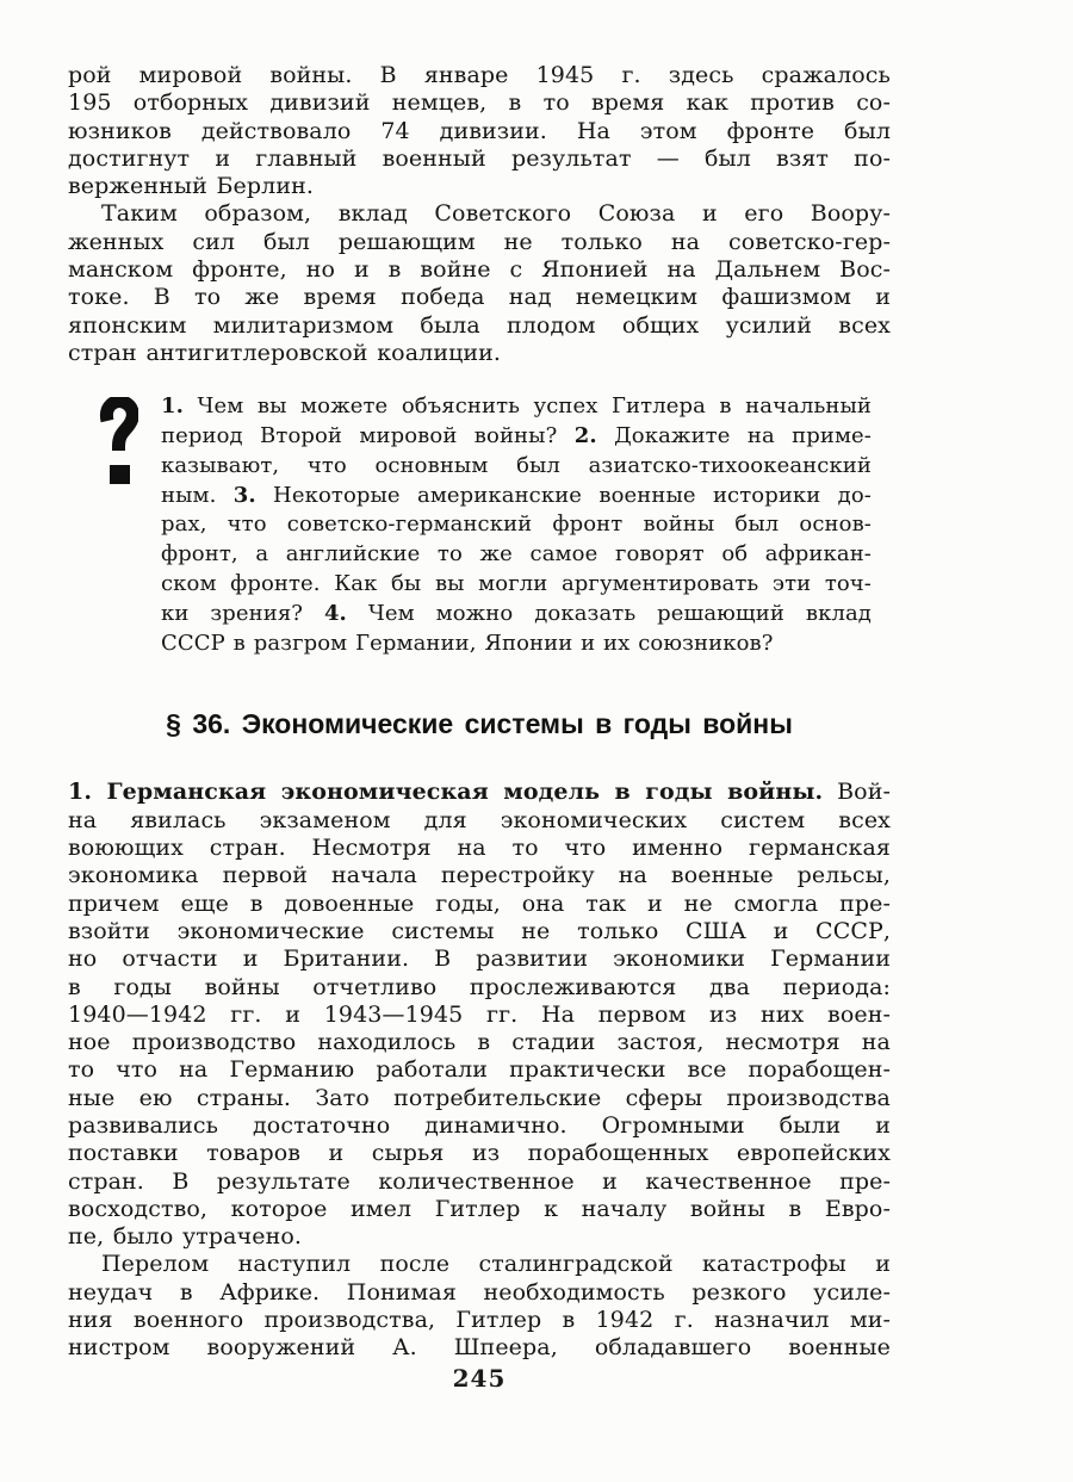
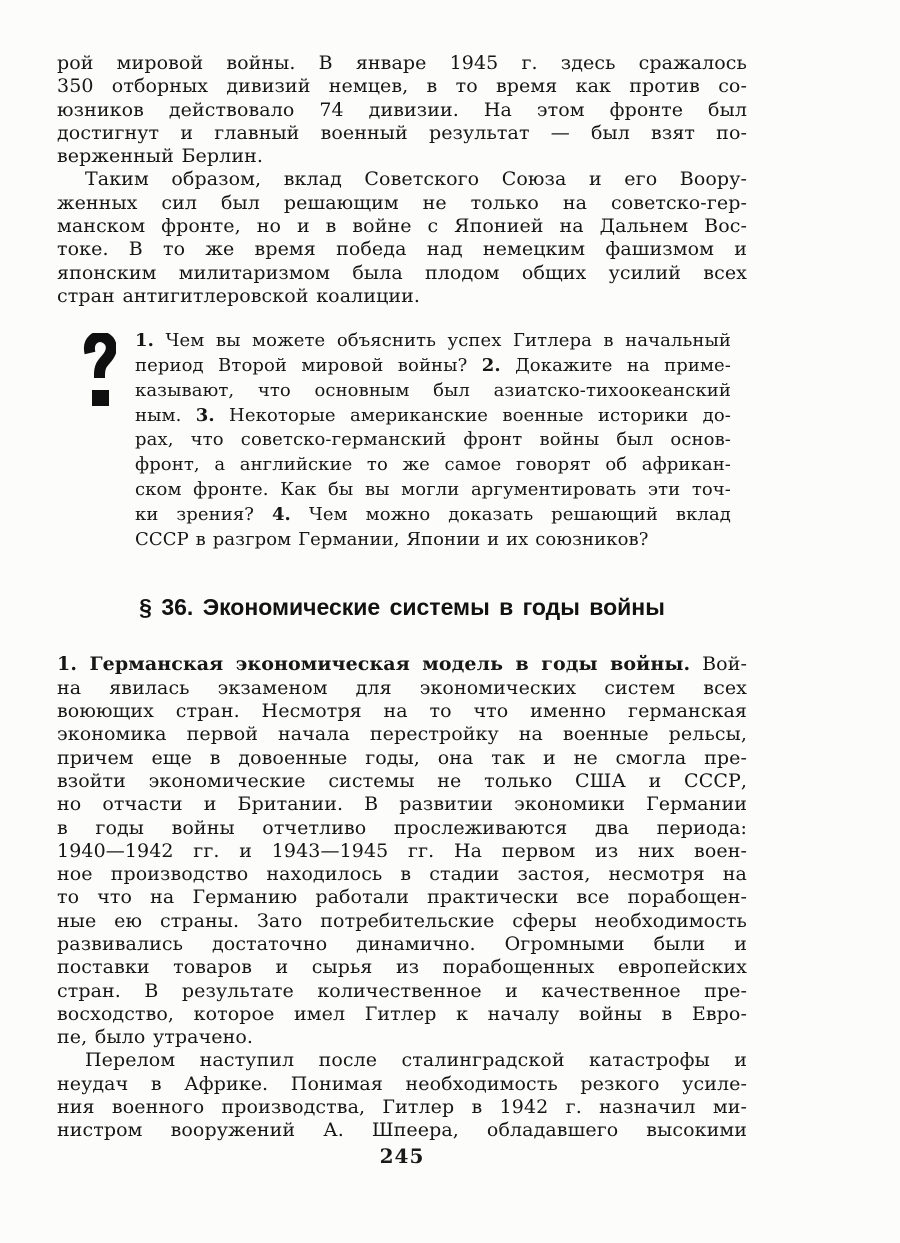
  рой мировой войны. В январе 1945 г. здесь сражалось
- 195 отборных дивизий немцев, в то время как против со-
+ 350 отборных дивизий немцев, в то время как против со-
  юзников действовало 74 дивизии. На этом фронте был
  достигнут и главный военный результат — был взят по-
  верженный Берлин.
  Таким образом, вклад Советского Союза и его Воору-
  женных сил был решающим не только на советско-гер-
  манском фронте, но и в войне с Японией на Дальнем Вос-
  токе. В то же время победа над немецким фашизмом и
  японским милитаризмом была плодом общих усилий всех
  стран антигитлеровской коалиции.
  1. Чем вы можете объяснить успех Гитлера в начальный
  период Второй мировой войны? 2. Докажите на приме-
  казывают, что основным был азиатско-тихоокеанский
  ным. 3. Некоторые американские военные историки до-
  рах, что советско-германский фронт войны был основ-
  фронт, а английские то же самое говорят об африкан-
  ском фронте. Как бы вы могли аргументировать эти точ-
  ки зрения? 4. Чем можно доказать решающий вклад
  СССР в разгром Германии, Японии и их союзников?
  § 36. Экономические системы в годы войны
  1. Германская экономическая модель в годы войны. Вой-
  на явилась экзаменом для экономических систем всех
  воюющих стран. Несмотря на то что именно германская
  экономика первой начала перестройку на военные рельсы,
  причем еще в довоенные годы, она так и не смогла пре-
  взойти экономические системы не только США и СССР,
  но отчасти и Британии. В развитии экономики Германии
  в годы войны отчетливо прослеживаются два периода:
  1940—1942 гг. и 1943—1945 гг. На первом из них воен-
  ное производство находилось в стадии застоя, несмотря на
  то что на Германию работали практически все порабощен-
- ные ею страны. Зато потребительские сферы производства
+ ные ею страны. Зато потребительские сферы необходимость
  развивались достаточно динамично. Огромными были и
  поставки товаров и сырья из порабощенных европейских
  стран. В результате количественное и качественное пре-
  восходство, которое имел Гитлер к началу войны в Евро-
  пе, было утрачено.
  Перелом наступил после сталинградской катастрофы и
  неудач в Африке. Понимая необходимость резкого усиле-
  ния военного производства, Гитлер в 1942 г. назначил ми-
- нистром вооружений А. Шпеера, обладавшего военные
+ нистром вооружений А. Шпеера, обладавшего высокими
  245
